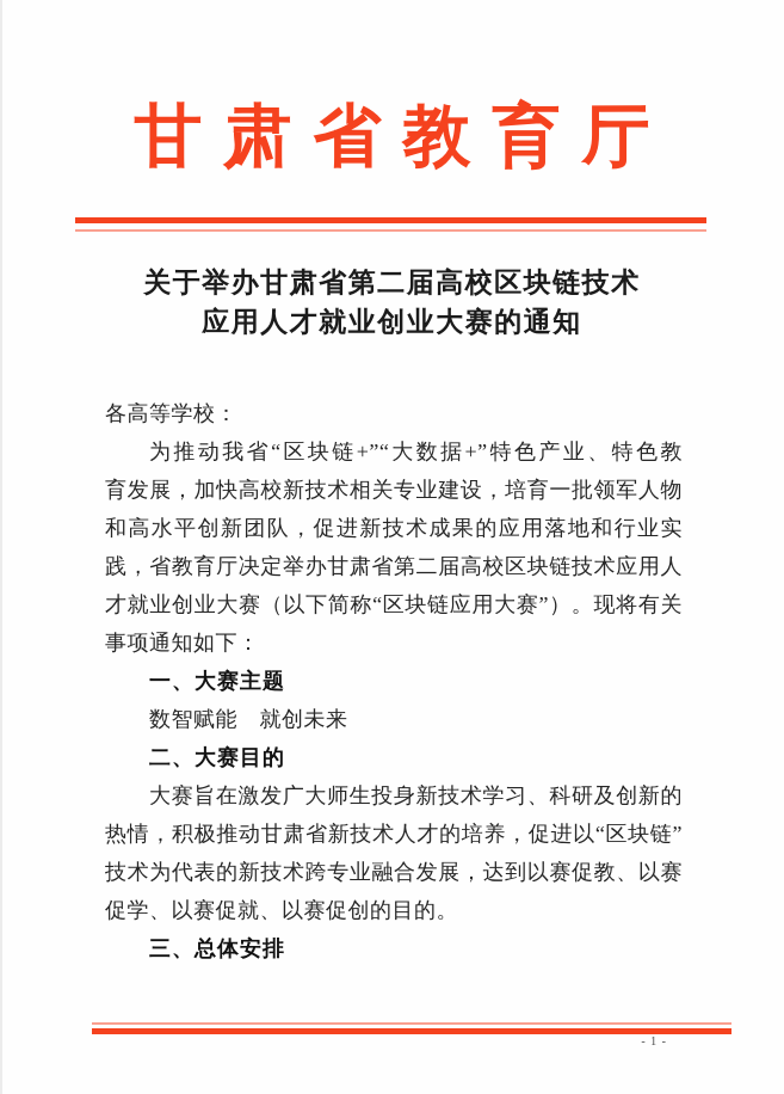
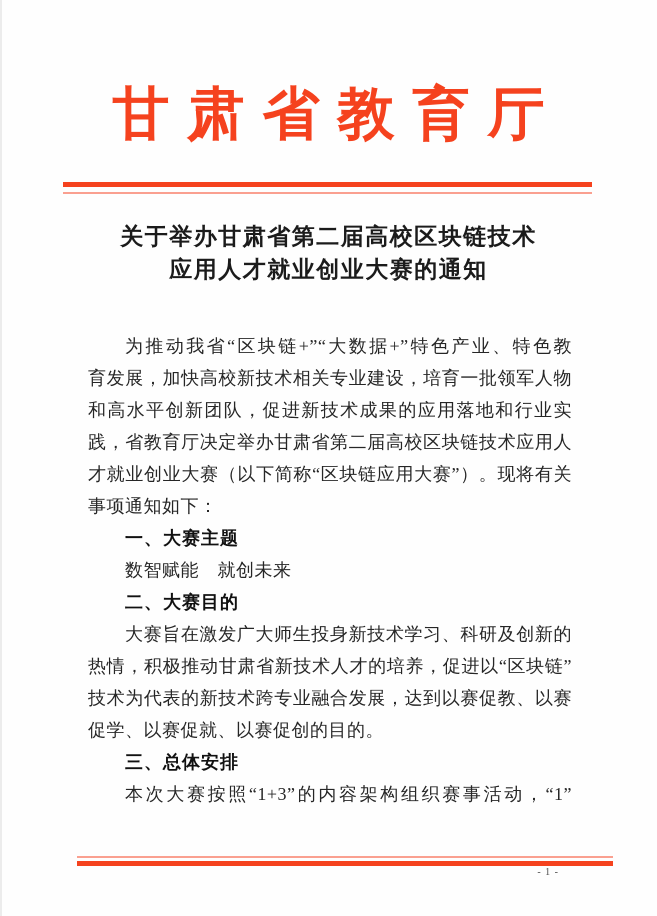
  甘肃省教育厅
  关于举办甘肃省第二届高校区块链技术
  应用人才就业创业大赛的通知
- 各高等学校：
  为推动我省“区块链+”“大数据+”特色产业、特色教
  育发展，加快高校新技术相关专业建设，培育一批领军人物
  和高水平创新团队，促进新技术成果的应用落地和行业实
  践，省教育厅决定举办甘肃省第二届高校区块链技术应用人
  才就业创业大赛（以下简称“区块链应用大赛”）。现将有关
  事项通知如下：
  一、大赛主题
  数智赋能 就创未来
  二、大赛目的
  大赛旨在激发广大师生投身新技术学习、科研及创新的
  热情，积极推动甘肃省新技术人才的培养，促进以“区块链”
  技术为代表的新技术跨专业融合发展，达到以赛促教、以赛
  促学、以赛促就、以赛促创的目的。
  三、总体安排
+ 本次大赛按照“1+3”的内容架构组织赛事活动，“1”
  - 1 -
